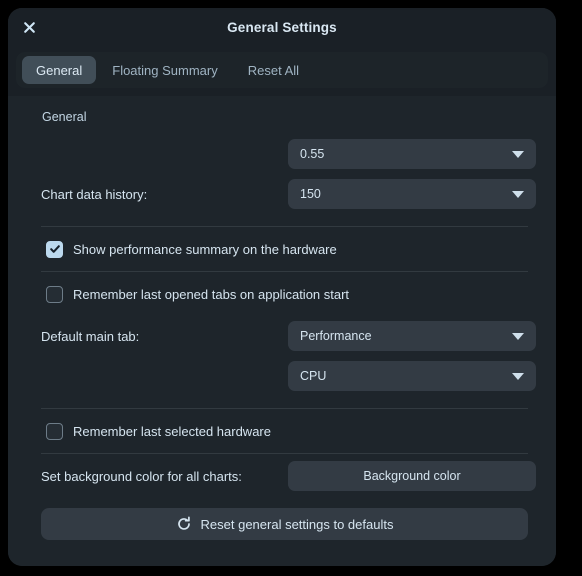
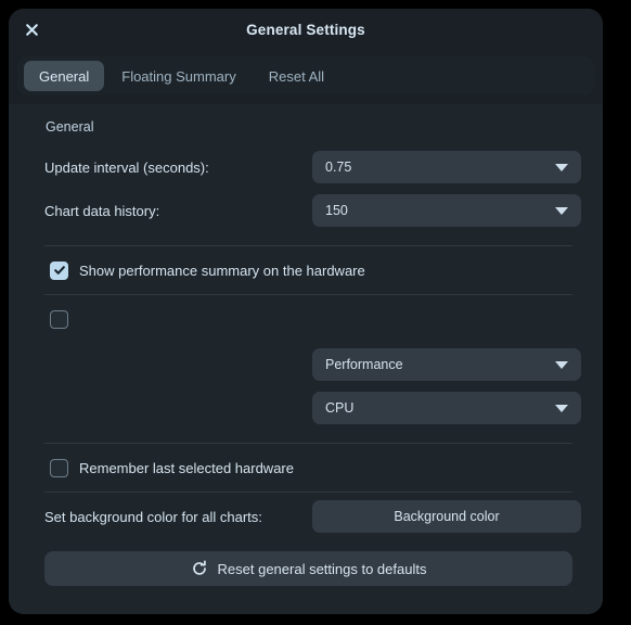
  General Settings
  General
  Floating Summary
  Reset All
  General
+ Update interval (seconds):
- 0.55
+ 0.75
  Chart data history:
  150
  Show performance summary on the hardware
- Remember last opened tabs on application start
- Default main tab:
  Performance
  CPU
  Remember last selected hardware
  Set background color for all charts:
  Background color
  Reset general settings to defaults
